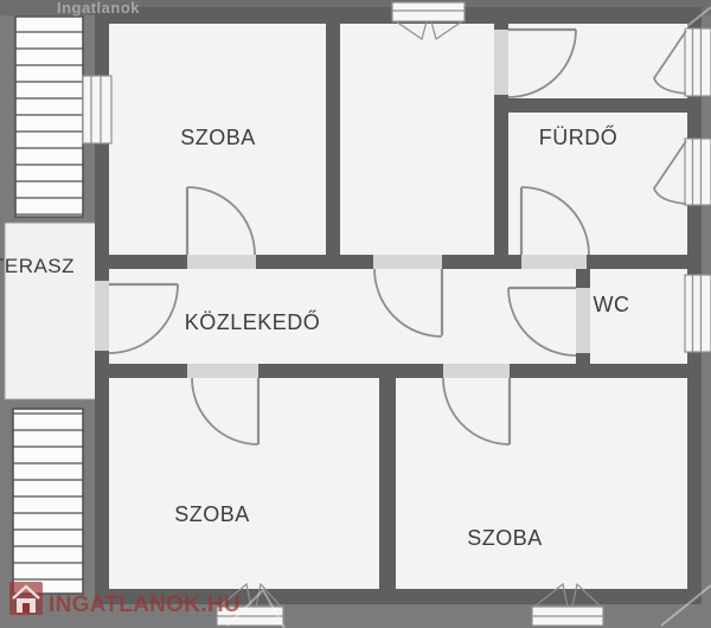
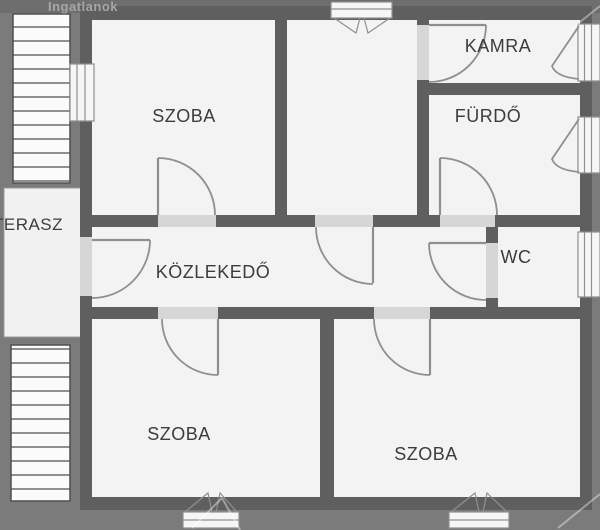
  SZOBA
+ KAMRA
  FÜRDŐ
  ERASZ
  KÖZLEKEDŐ
  WC
  SZOBA
  SZOBA
  Ingatlanok
- INGATLANOK.HU
